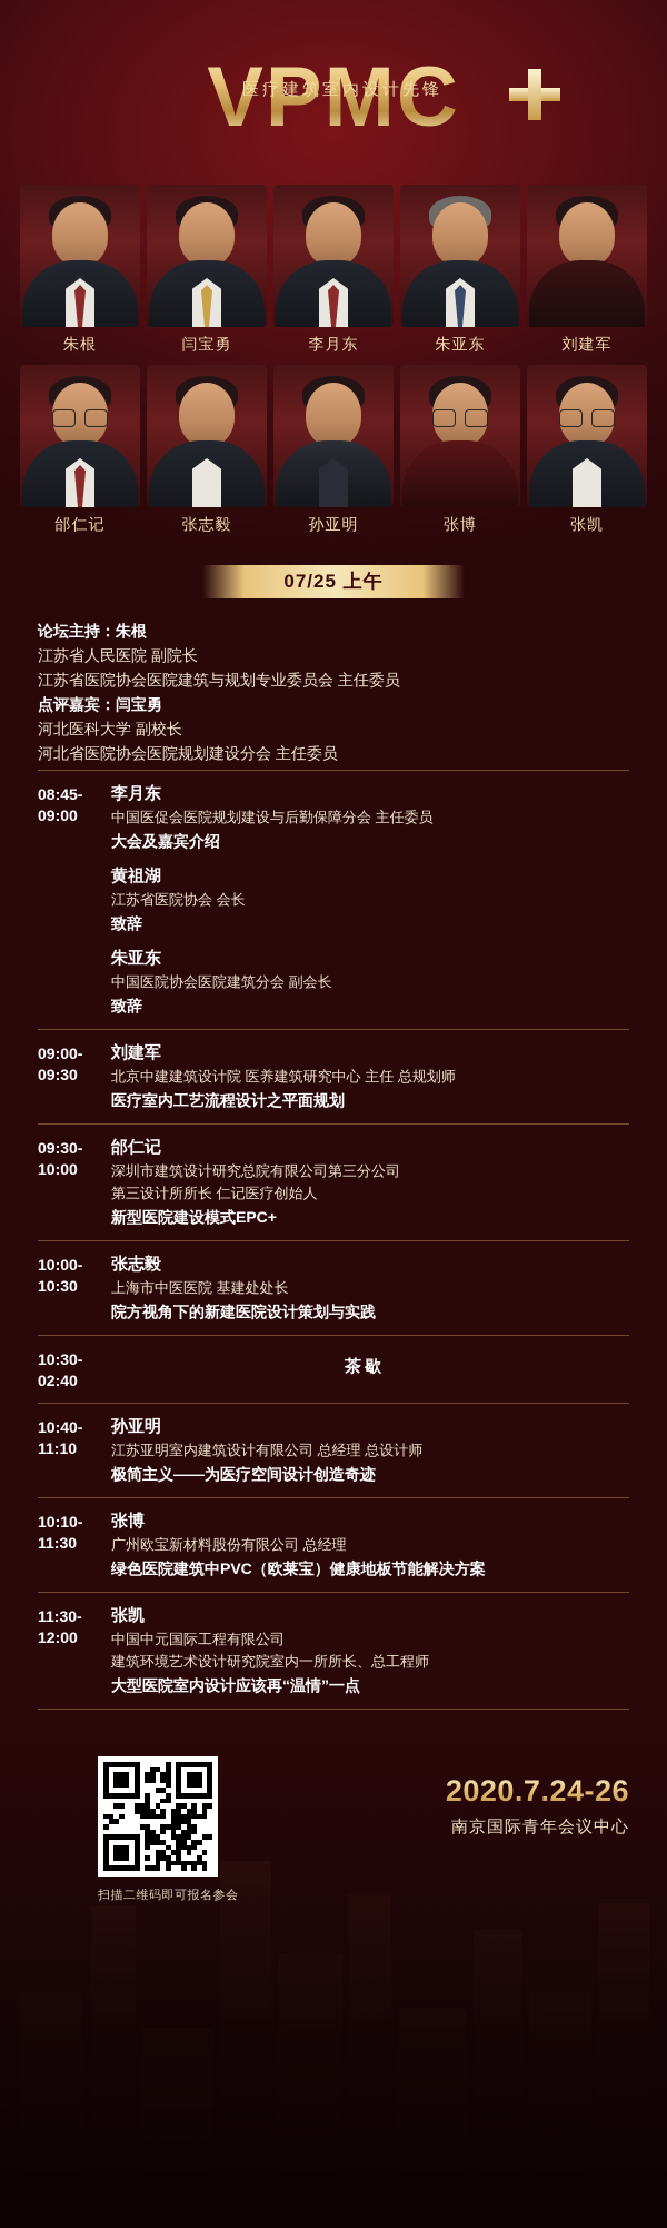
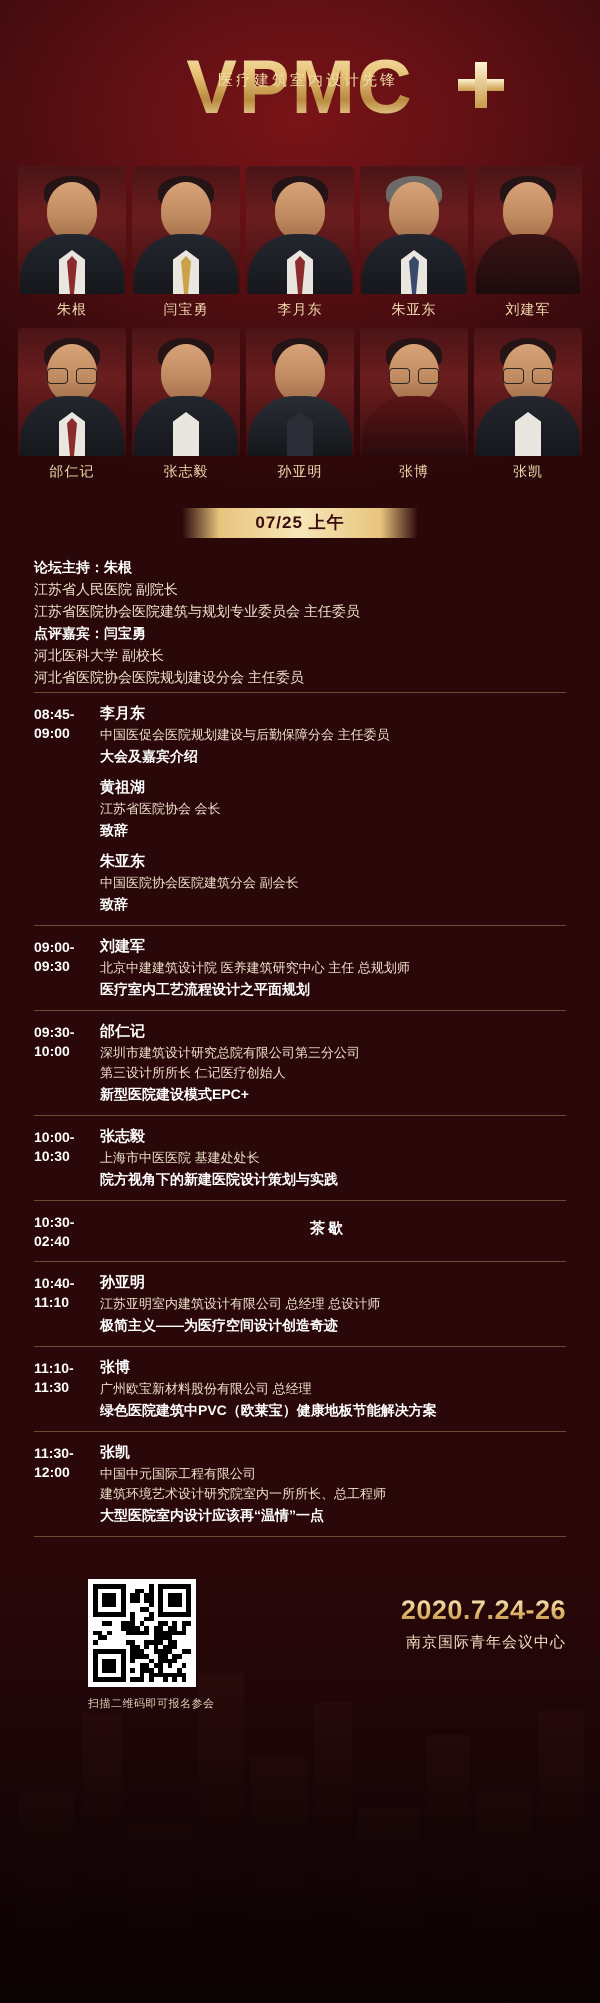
  VPMC
  医疗建筑室内设计先锋
  朱根
  闫宝勇
  李月东
  朱亚东
  刘建军
  邰仁记
  张志毅
  孙亚明
  张博
  张凯
  07/25 上午
  论坛主持：朱根
  江苏省人民医院 副院长
  江苏省医院协会医院建筑与规划专业委员会 主任委员
  点评嘉宾：闫宝勇
  河北医科大学 副校长
  河北省医院协会医院规划建设分会 主任委员
  08:45-
  09:00
  李月东
  中国医促会医院规划建设与后勤保障分会 主任委员
  大会及嘉宾介绍
  黄祖湖
  江苏省医院协会 会长
  致辞
  朱亚东
  中国医院协会医院建筑分会 副会长
  致辞
  09:00-
  09:30
  刘建军
  北京中建建筑设计院 医养建筑研究中心 主任 总规划师
  医疗室内工艺流程设计之平面规划
  09:30-
  10:00
  邰仁记
  深圳市建筑设计研究总院有限公司第三分公司
  第三设计所所长 仁记医疗创始人
  新型医院建设模式EPC+
  10:00-
  10:30
  张志毅
  上海市中医医院 基建处处长
  院方视角下的新建医院设计策划与实践
  10:30-
  02:40
  茶歇
  10:40-
  11:10
  孙亚明
  江苏亚明室内建筑设计有限公司 总经理 总设计师
  极简主义——为医疗空间设计创造奇迹
- 10:10-
+ 11:10-
  11:30
  张博
  广州欧宝新材料股份有限公司 总经理
  绿色医院建筑中PVC（欧莱宝）健康地板节能解决方案
  11:30-
  12:00
  张凯
  中国中元国际工程有限公司
  建筑环境艺术设计研究院室内一所所长、总工程师
  大型医院室内设计应该再“温情”一点
  扫描二维码即可报名参会
  2020.7.24-26
  南京国际青年会议中心
